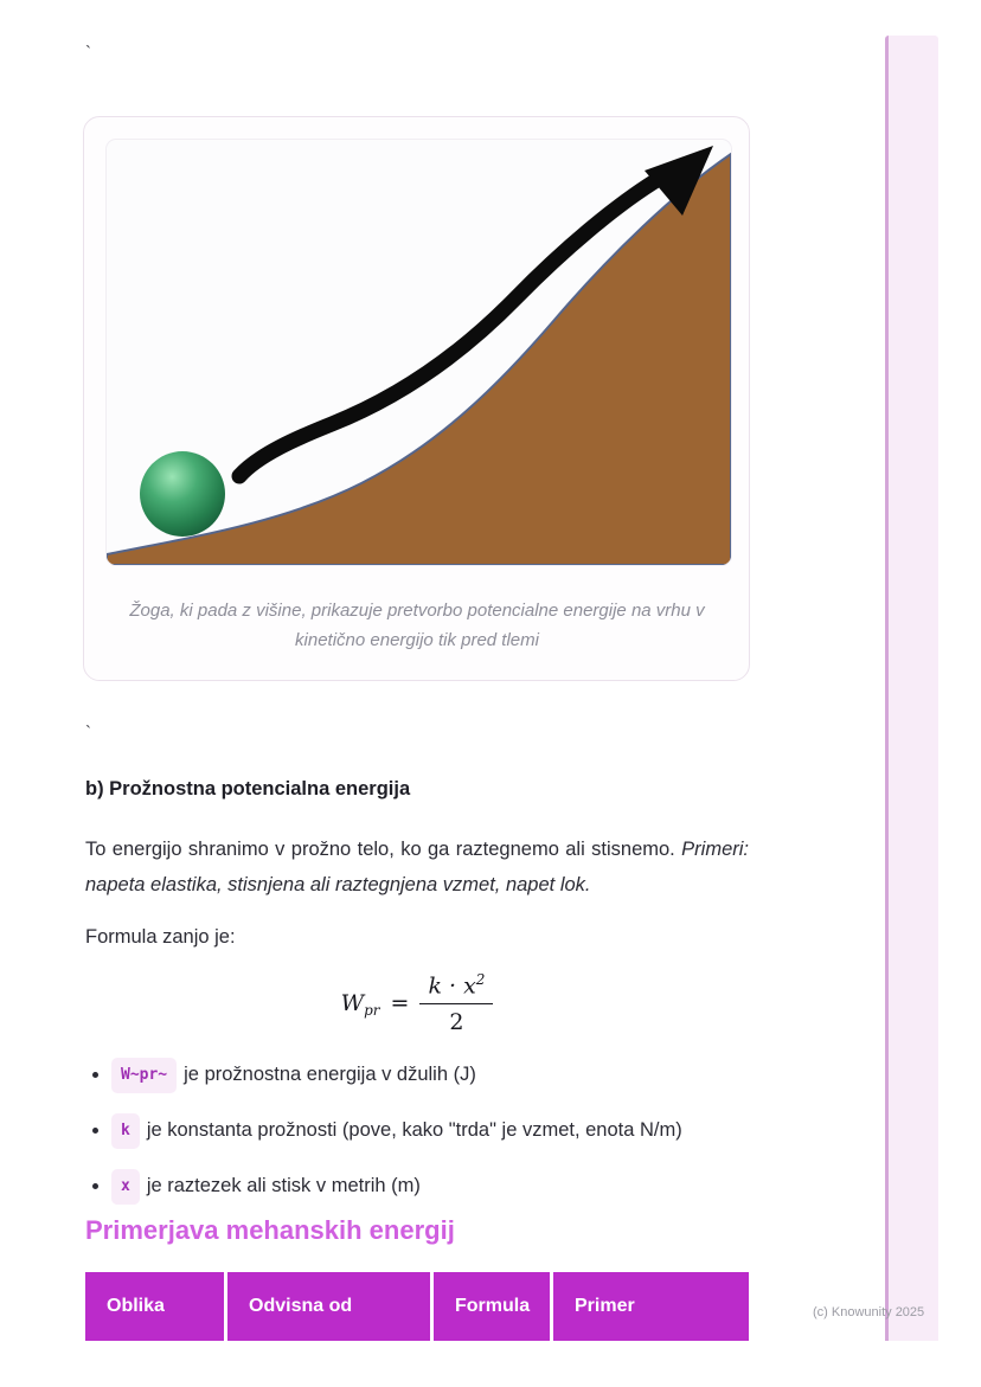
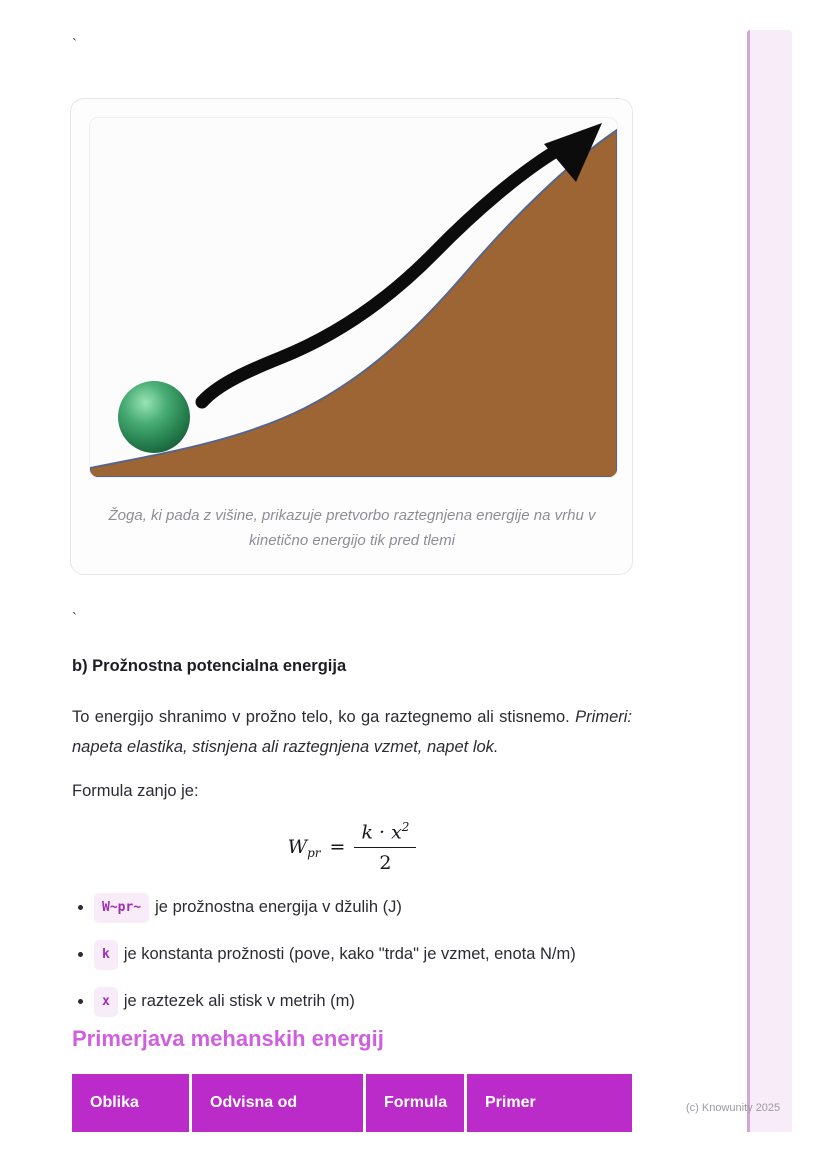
  `
- Žoga, ki pada z višine, prikazuje pretvorbo potencialne energije na vrhu v kinetično energijo tik pred tlemi
+ Žoga, ki pada z višine, prikazuje pretvorbo raztegnjena energije na vrhu v kinetično energijo tik pred tlemi
  `
  b) Prožnostna potencialna energija
  To energijo shranimo v prožno telo, ko ga raztegnemo ali stisnemo. Primeri: napeta elastika, stisnjena ali raztegnjena vzmet, napet lok.
  Formula zanjo je:
  Wpr
  =
  k · x2
  2
  W~pr~ je prožnostna energija v džulih (J)
  k je konstanta prožnosti (pove, kako "trda" je vzmet, enota N/m)
  x je raztezek ali stisk v metrih (m)
  Primerjava mehanskih energij
  Oblika
  Odvisna od
  Formula
  Primer
  (c) Knowunity 2025
